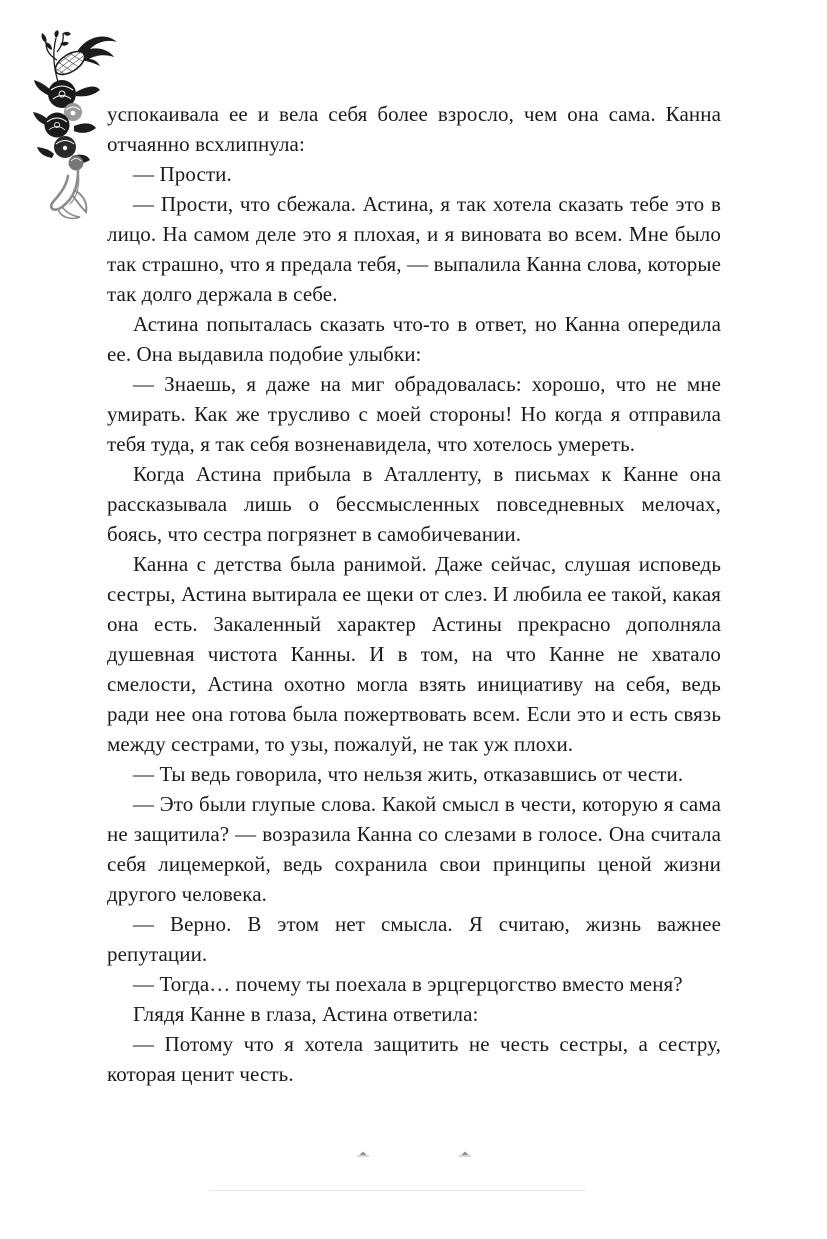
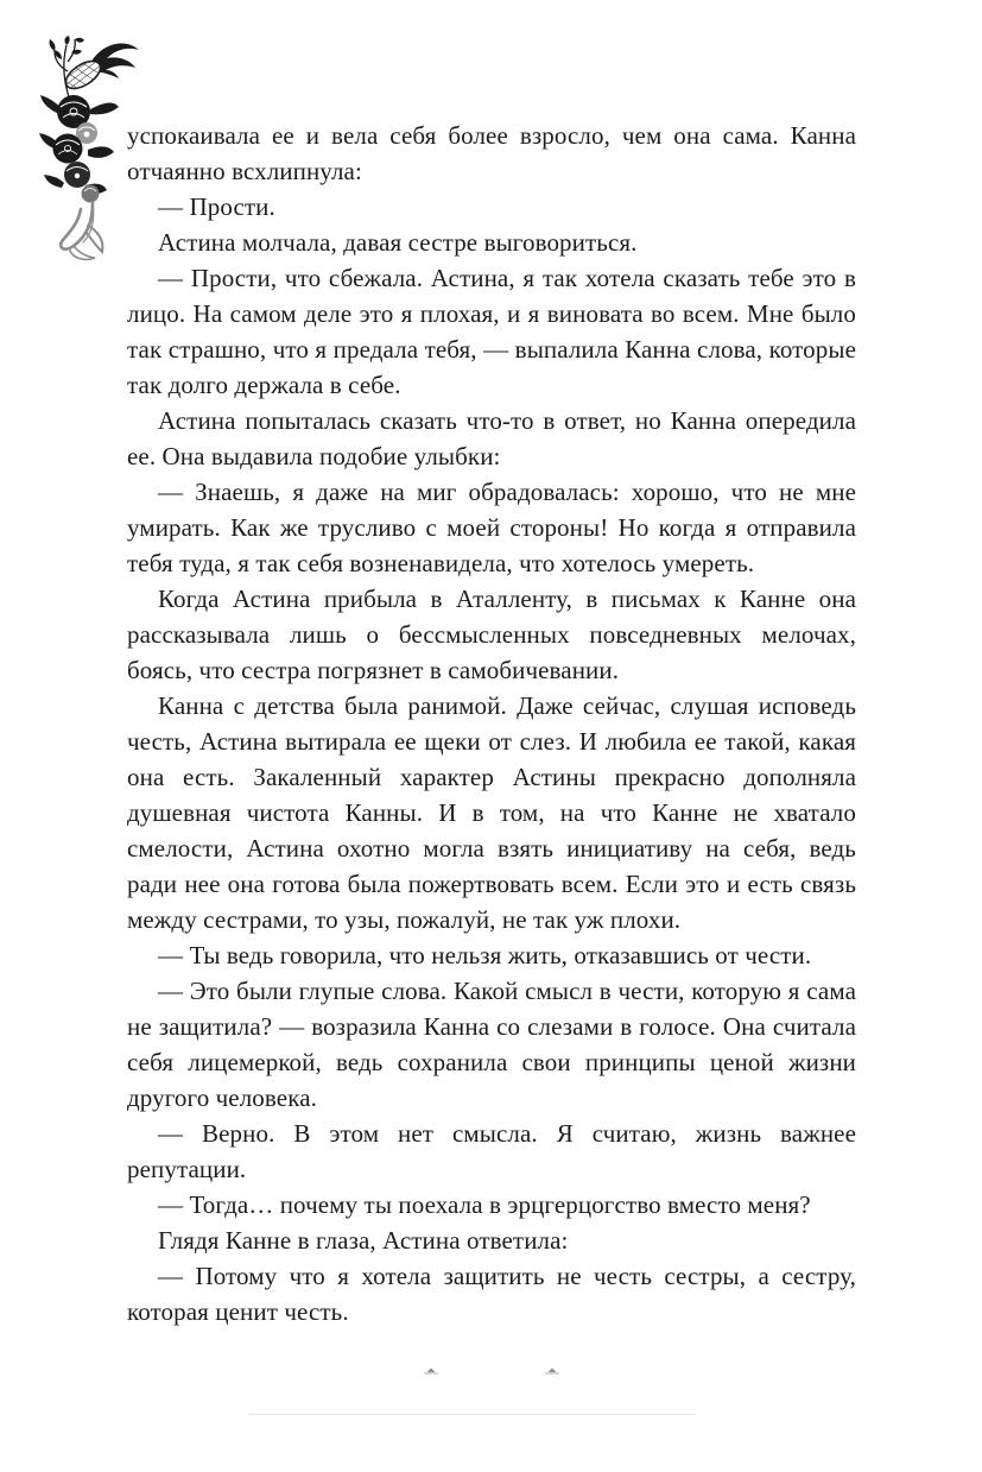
  успокаивала ее и вела себя более взросло, чем она сама. Канна отчаянно всхлипнула:
  — Прости.
+ Астина молчала, давая сестре выговориться.
  — Прости, что сбежала. Астина, я так хотела сказать тебе это в лицо. На самом деле это я плохая, и я виновата во всем. Мне было так страшно, что я предала тебя, — выпалила Канна слова, которые так долго держала в себе.
  Астина попыталась сказать что-то в ответ, но Канна опередила ее. Она выдавила подобие улыбки:
  — Знаешь, я даже на миг обрадовалась: хорошо, что не мне умирать. Как же трусливо с моей стороны! Но когда я отправила тебя туда, я так себя возненавидела, что хотелось умереть.
  Когда Астина прибыла в Аталленту, в письмах к Канне она рассказывала лишь о бессмысленных повседневных мелочах, боясь, что сестра погрязнет в самобичевании.
- Канна с детства была ранимой. Даже сейчас, слушая исповедь сестры, Астина вытирала ее щеки от слез. И любила ее такой, какая она есть. Закаленный характер Астины прекрасно дополняла душевная чистота Канны. И в том, на что Канне не хватало смелости, Астина охотно могла взять инициативу на себя, ведь ради нее она готова была пожертвовать всем. Если это и есть связь между сестрами, то узы, пожалуй, не так уж плохи.
+ Канна с детства была ранимой. Даже сейчас, слушая исповедь честь, Астина вытирала ее щеки от слез. И любила ее такой, какая она есть. Закаленный характер Астины прекрасно дополняла душевная чистота Канны. И в том, на что Канне не хватало смелости, Астина охотно могла взять инициативу на себя, ведь ради нее она готова была пожертвовать всем. Если это и есть связь между сестрами, то узы, пожалуй, не так уж плохи.
  — Ты ведь говорила, что нельзя жить, отказавшись от чести.
  — Это были глупые слова. Какой смысл в чести, которую я сама не защитила? — возразила Канна со слезами в голосе. Она считала себя лицемеркой, ведь сохранила свои принципы ценой жизни другого человека.
  — Верно. В этом нет смысла. Я считаю, жизнь важнее репутации.
  — Тогда… почему ты поехала в эрцгерцогство вместо меня?
  Глядя Канне в глаза, Астина ответила:
  — Потому что я хотела защитить не честь сестры, а сестру, которая ценит честь.
